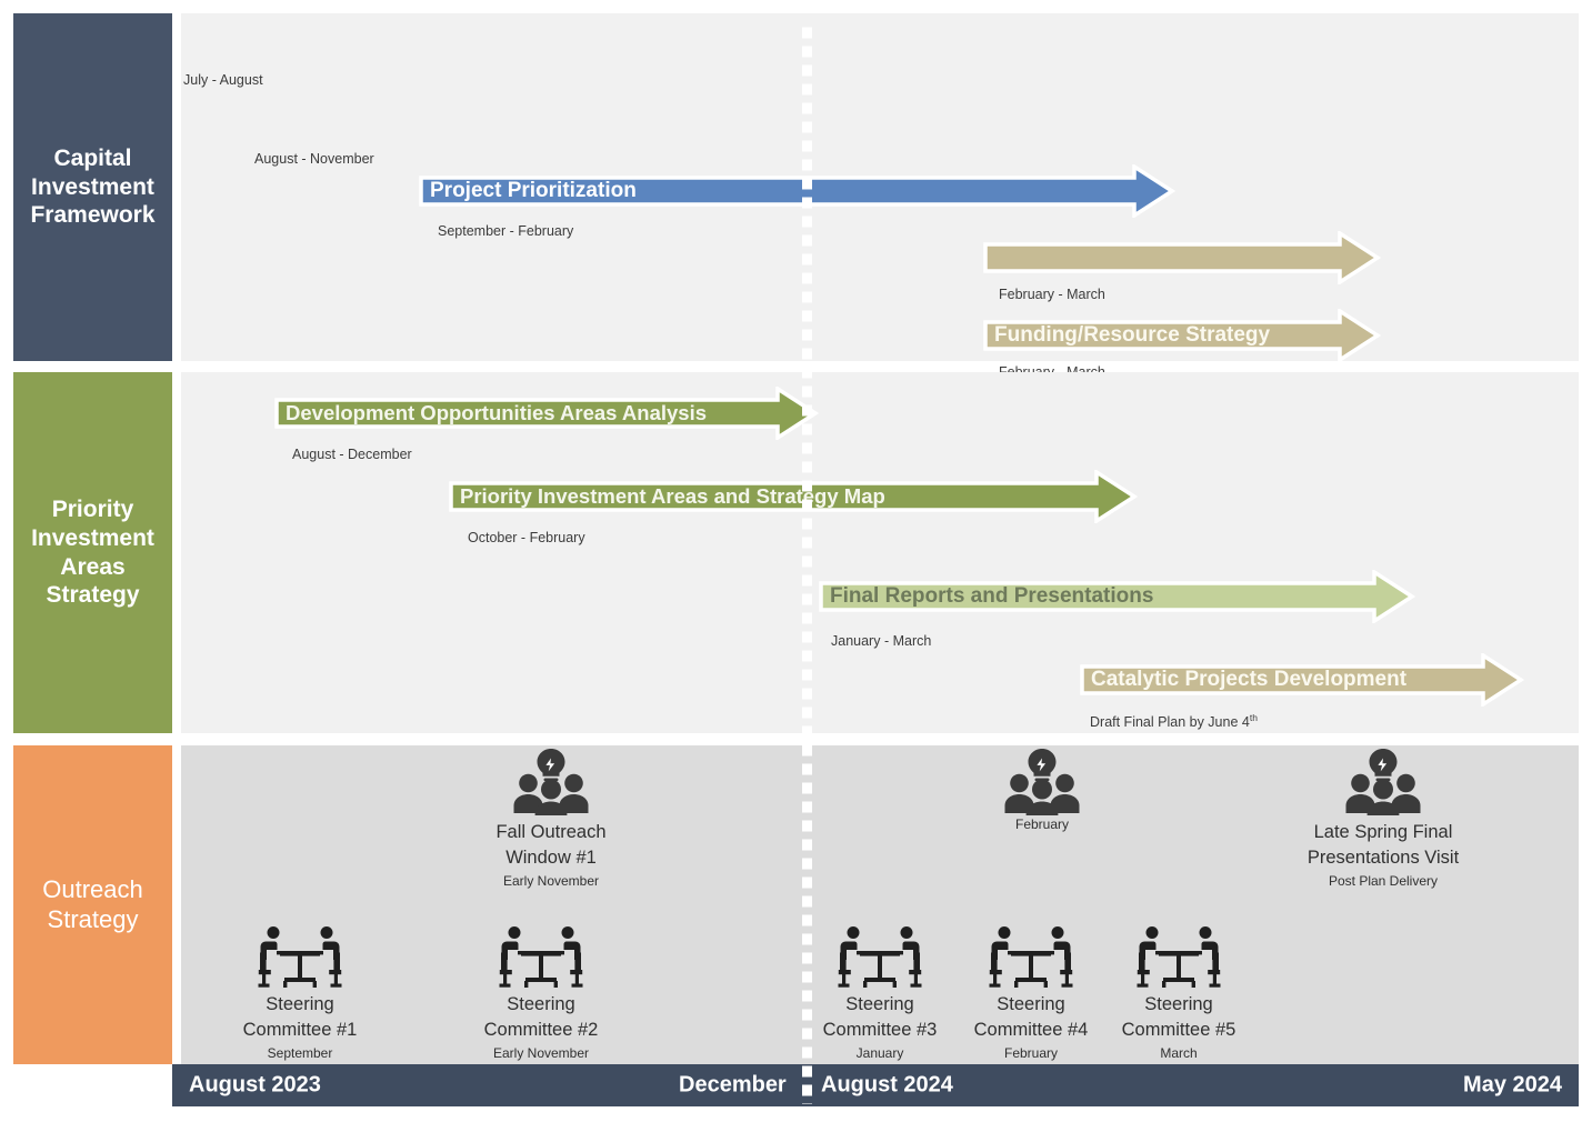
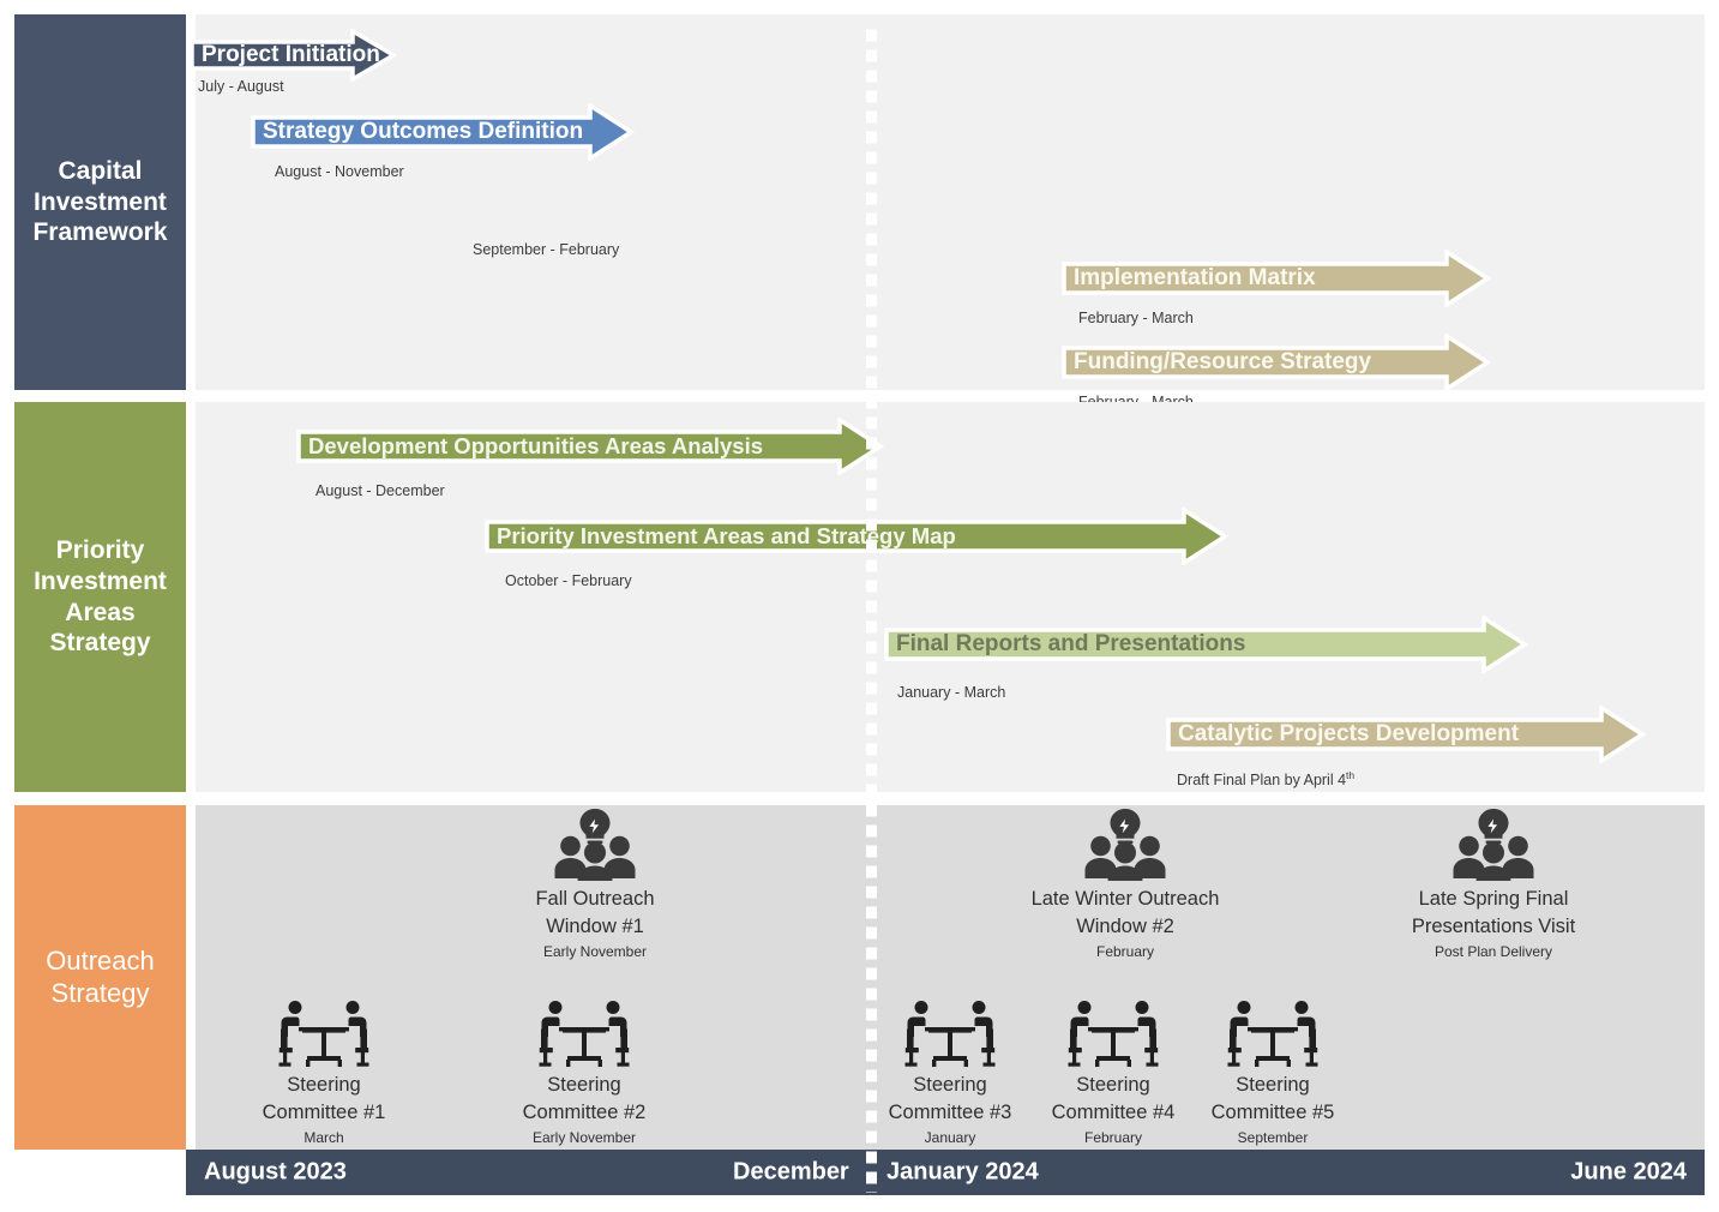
  Capital
  Investment
  Framework
+ Project Initiation
  July - August
+ Strategy Outcomes Definition
  August - November
- Project Prioritization
  September - February
+ Implementation Matrix
  February - March
  Funding/Resource Strategy
  Priority
  Investment
  Areas
  Strategy
  Development Opportunities Areas Analysis
  August - December
  Priority Investment Areas and Stratgy Map
  October - February
  Final Reports and Presentations
  January - March
  Catalytic Projects Development
- Draft Final Plan by June 4th
+ Draft Final Plan by April 4th
  Outreach
  Strategy
  Fall Outreach
  Window #1
  Early November
+ Late Winter Outreach
+ Window #2
  February
  Late Spring Final
  Presentations Visit
  Post Plan Delivery
  Steering
  Committee #1
- September
+ March
  Steering
  Committee #2
  Early November
  Steering
  Committee #3
  January
  Steering
  Committee #4
  February
  Steering
  Committee #5
- March
+ September
  August 2023
  December
- August 2024
+ January 2024
- May 2024
+ June 2024
